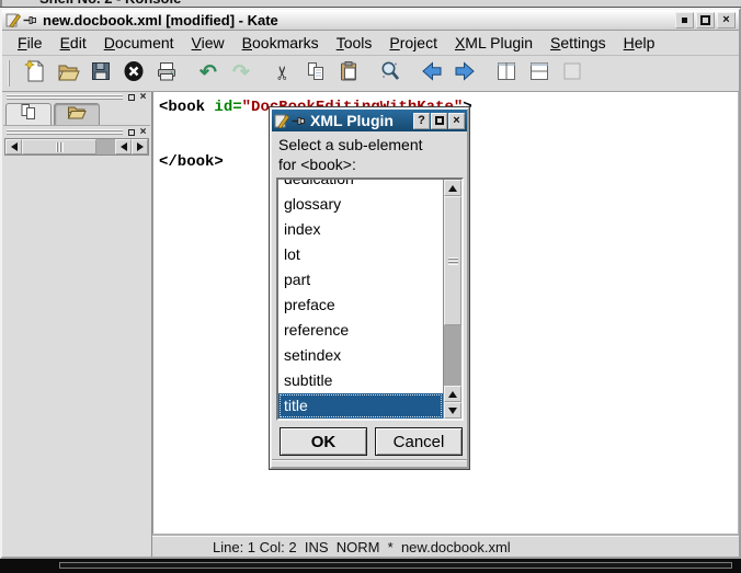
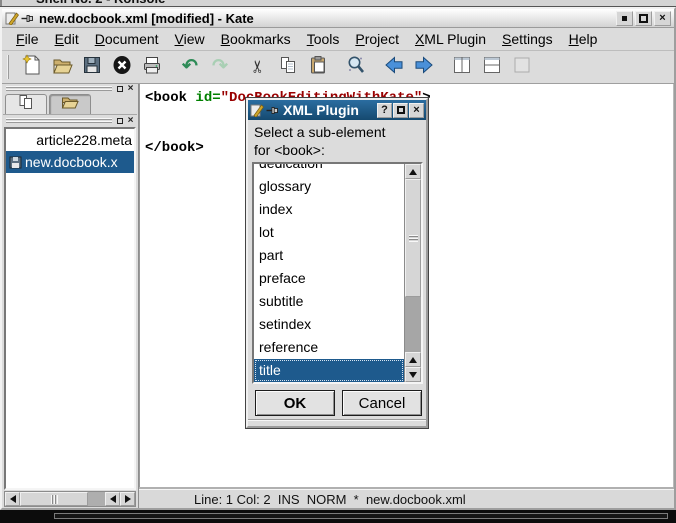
  new.docbook.xml [modified] - Kate
  ×
  File
  Edit
  Document
  View
  Bookmarks
  Tools
  Project
  XML Plugin
  Settings
  Help
  ↶
  ↷
  ×
  ×
+ article228.meta
+ new.docbook.x
  </book>
  Line: 1 Col: 2 INS NORM * new.docbook.xml
  XML Plugin
  ?
  ×
  Select a sub-element
  for <book>:
  dedication
  glossary
  index
  lot
  part
  preface
- reference
+ subtitle
  setindex
- subtitle
+ reference
  title
  OK
  Cancel
